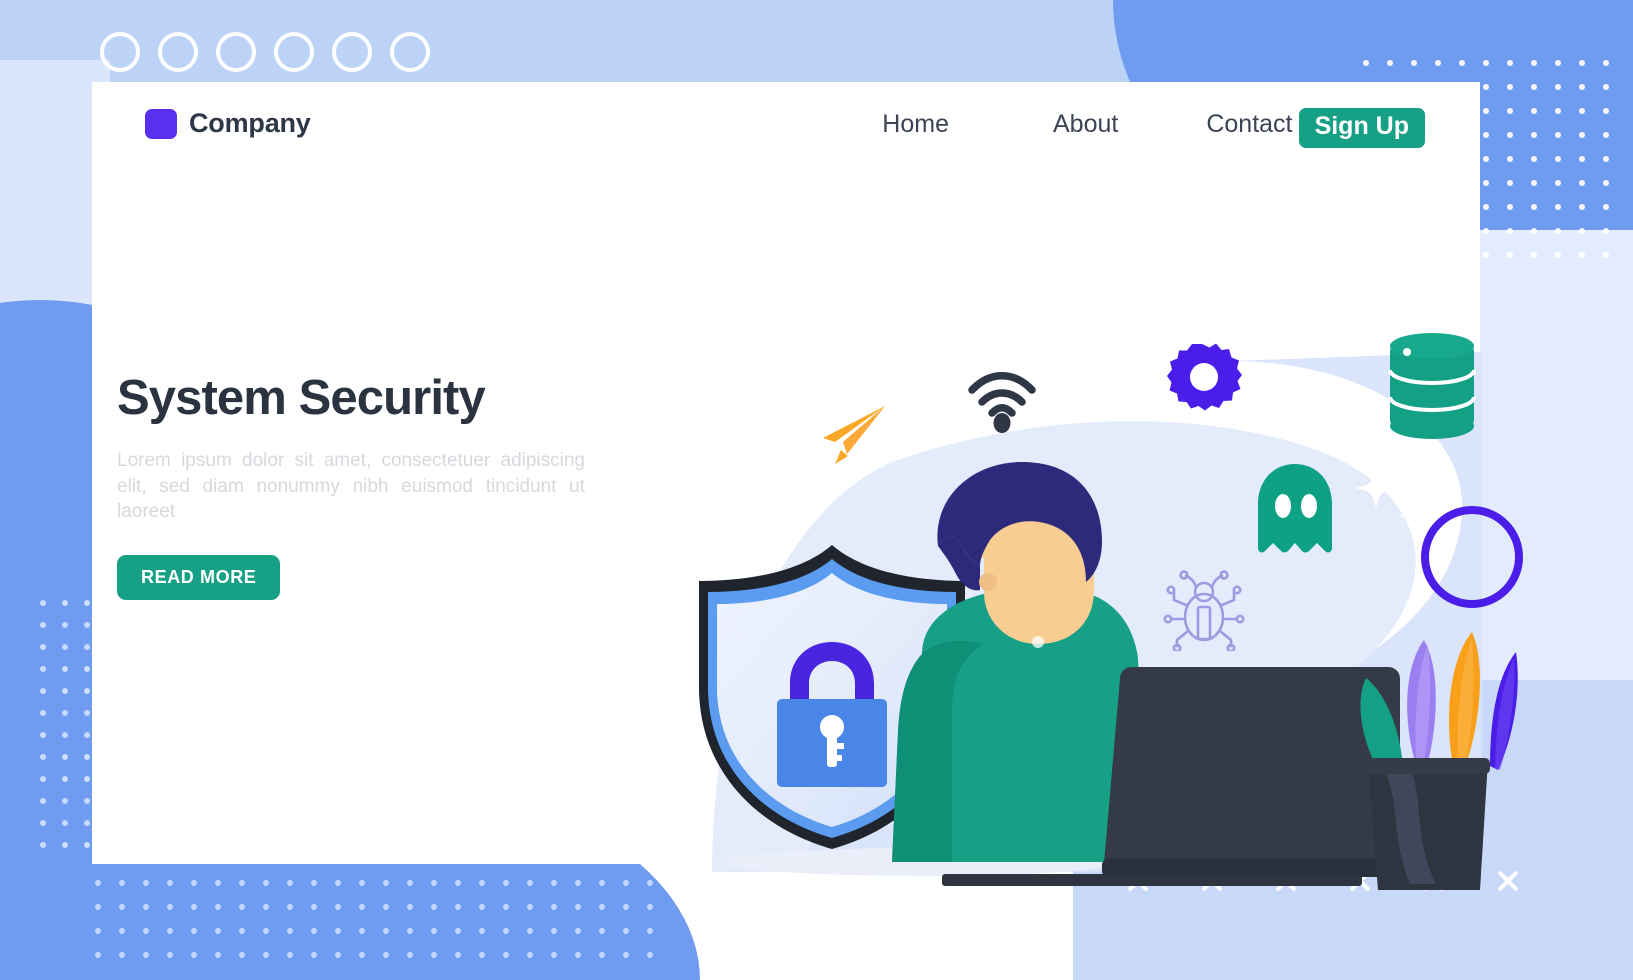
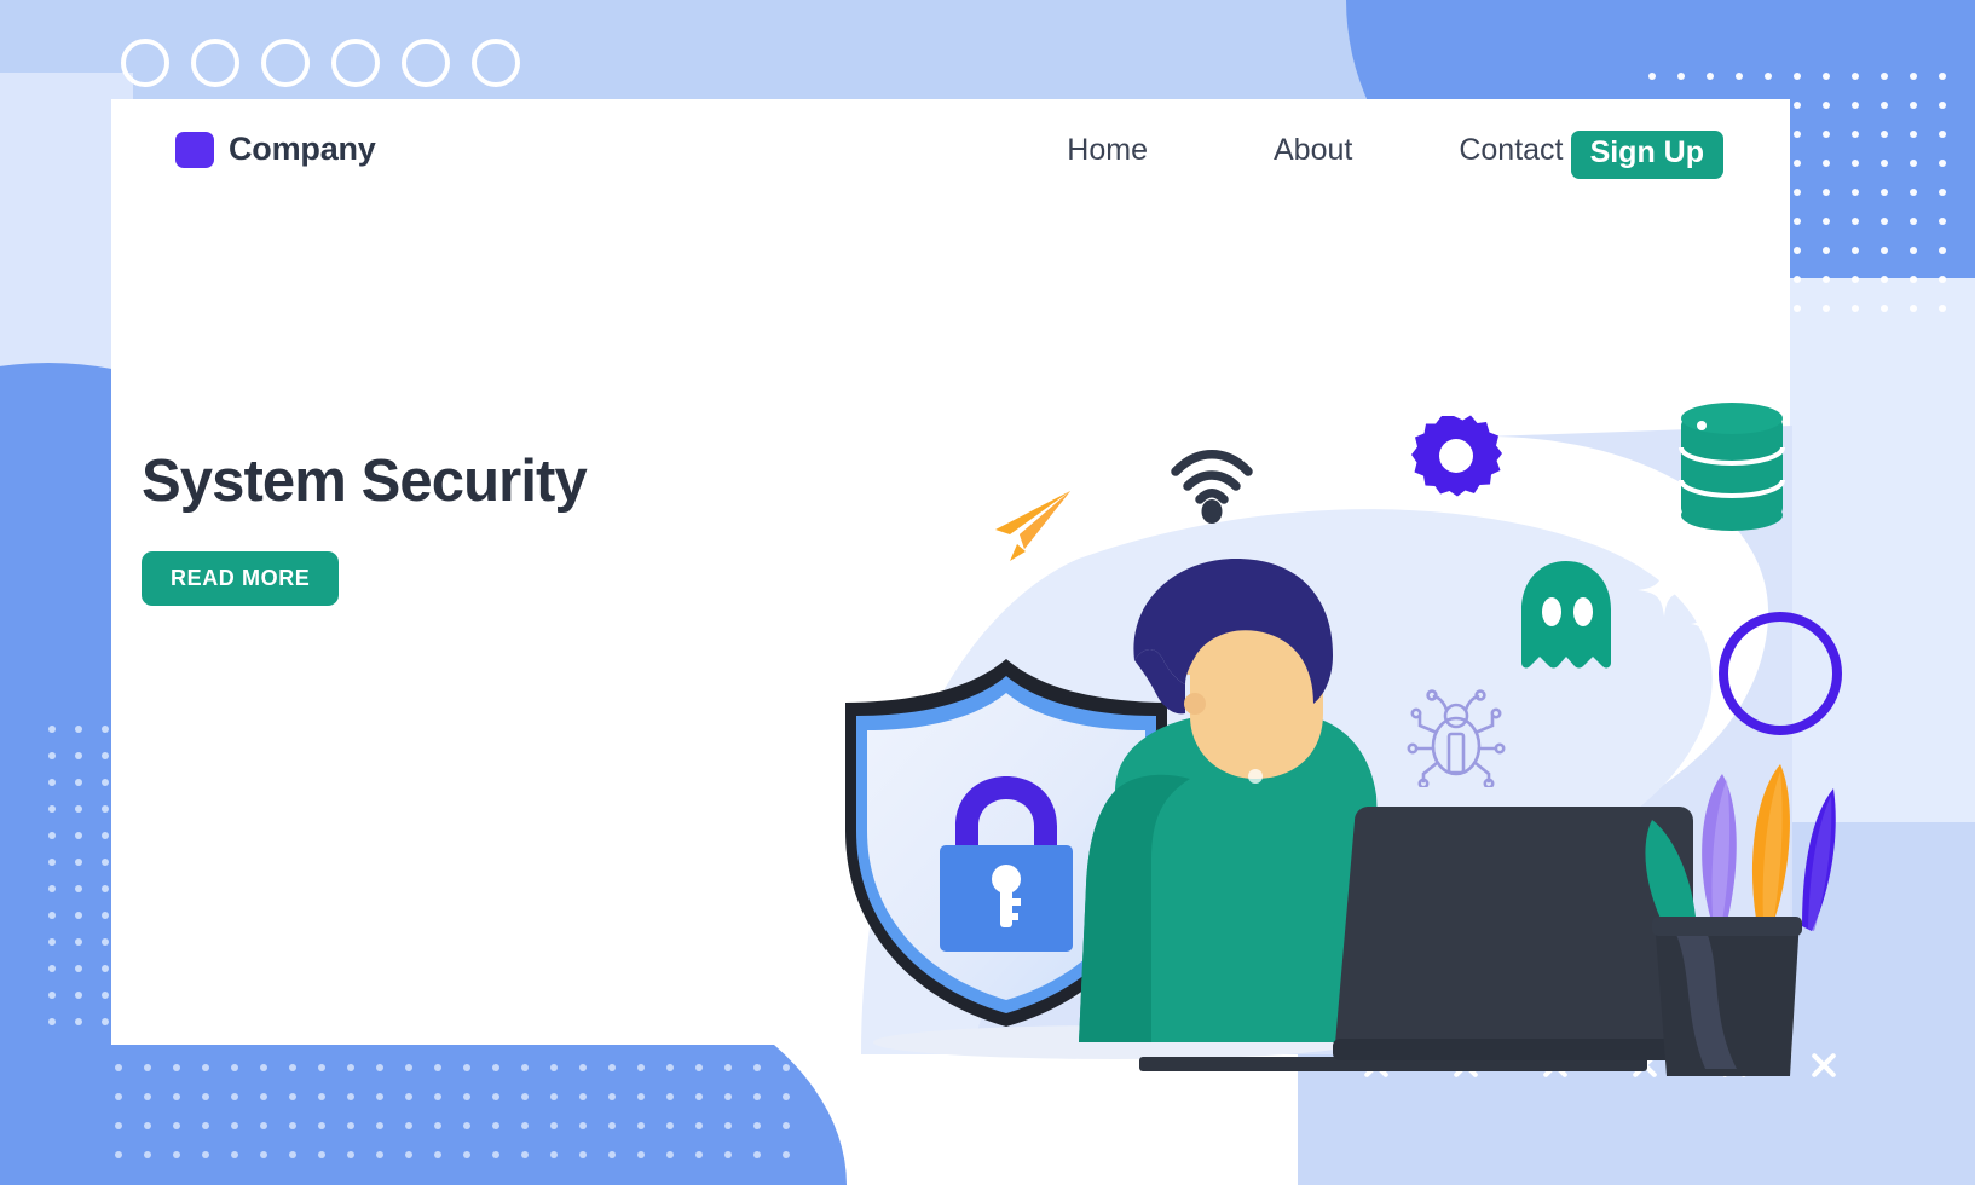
  Company
  Home
  About
  Contact
  Sign Up
  System Security
- Lorem ipsum dolor sit amet, consectetuer adipiscing elit, sed diam nonummy nibh euismod tincidunt ut laoreet
  READ MORE
